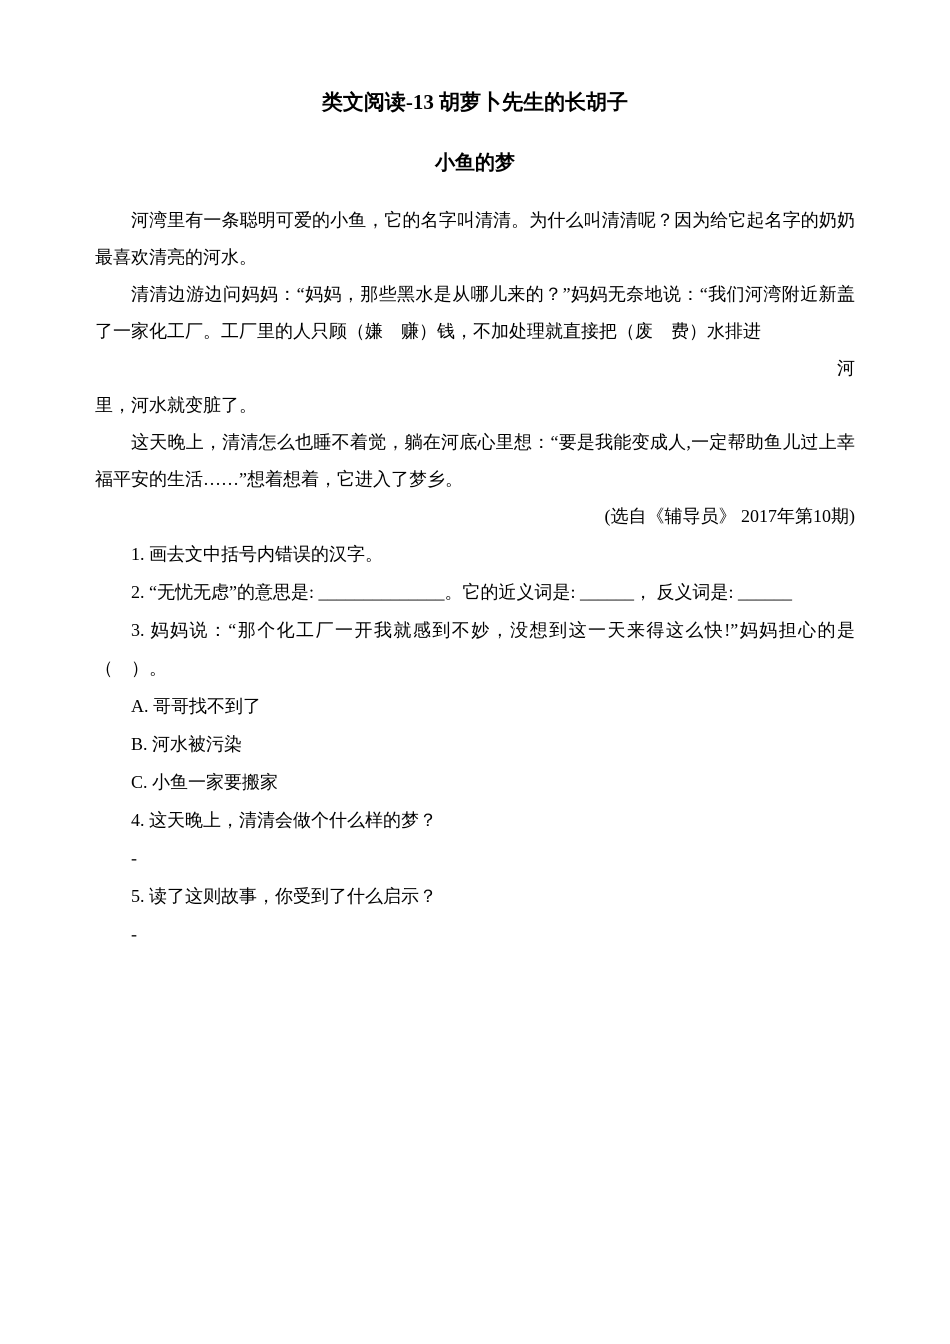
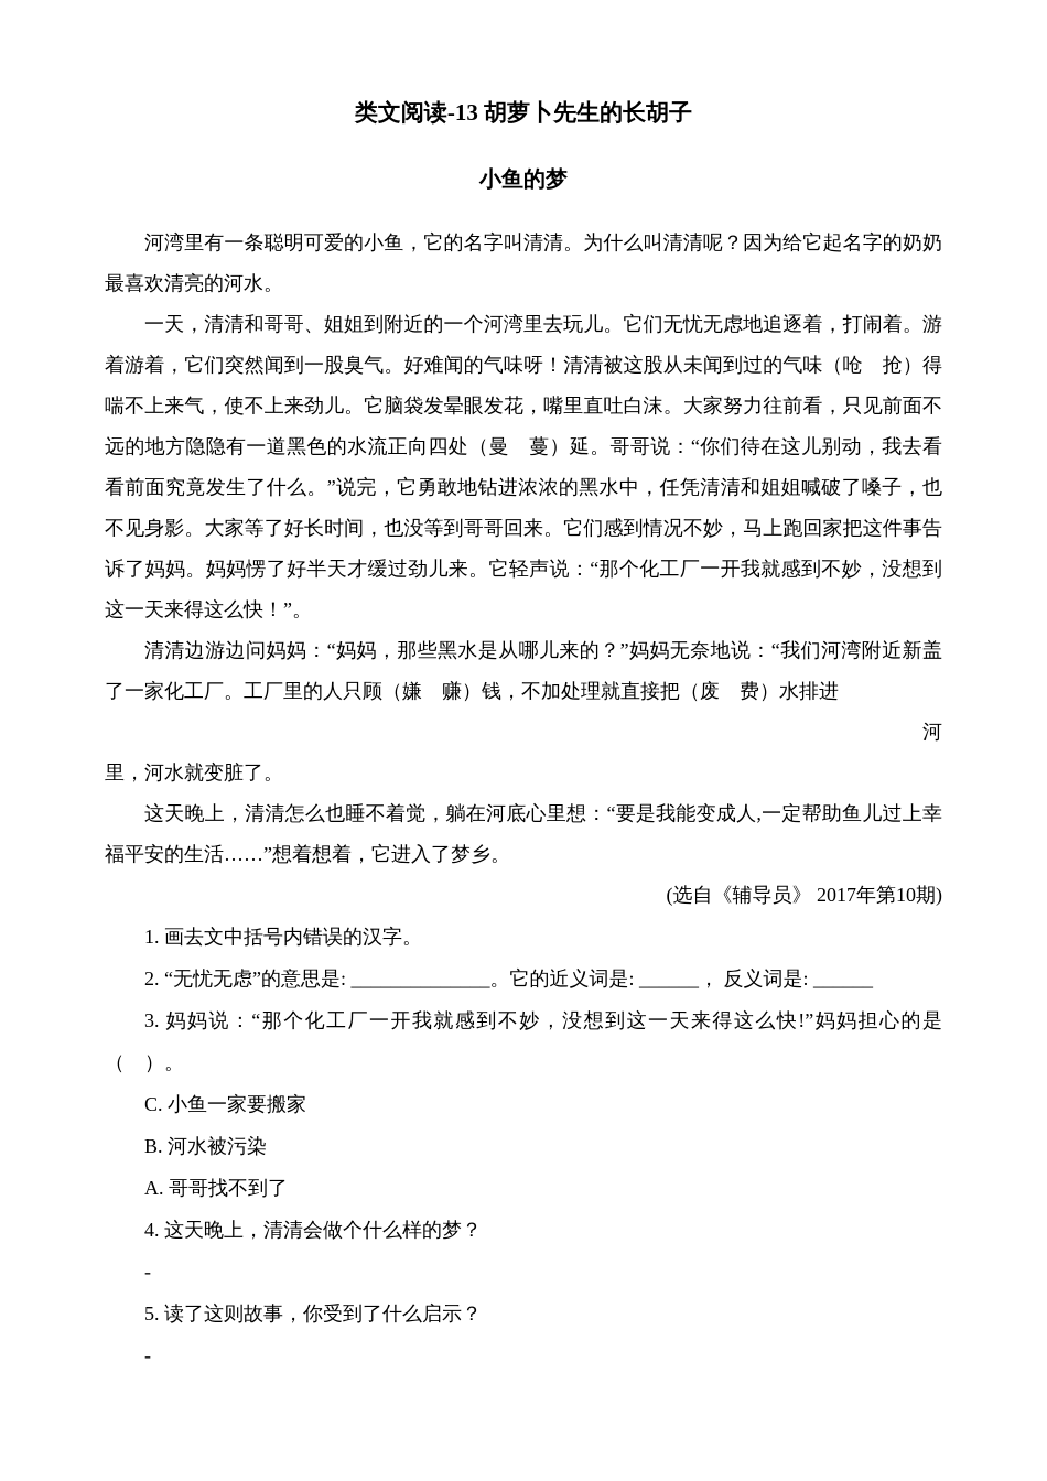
  类文阅读-13 胡萝卜先生的长胡子
  小鱼的梦
  河湾里有一条聪明可爱的小鱼，它的名字叫清清。为什么叫清清呢？因为给它起名字的奶奶最喜欢清亮的河水。
+ 一天，清清和哥哥、姐姐到附近的一个河湾里去玩儿。它们无忧无虑地追逐着，打闹着。游着游着，它们突然闻到一股臭气。好难闻的气味呀！清清被这股从未闻到过的气味（呛 抢）得喘不上来气，使不上来劲儿。它脑袋发晕眼发花，嘴里直吐白沫。大家努力往前看，只见前面不远的地方隐隐有一道黑色的水流正向四处（曼 蔓）延。哥哥说：“你们待在这儿别动，我去看看前面究竟发生了什么。”说完，它勇敢地钻进浓浓的黑水中，任凭清清和姐姐喊破了嗓子，也不见身影。大家等了好长时间，也没等到哥哥回来。它们感到情况不妙，马上跑回家把这件事告诉了妈妈。妈妈愣了好半天才缓过劲儿来。它轻声说：“那个化工厂一开我就感到不妙，没想到这一天来得这么快！”。
  清清边游边问妈妈：“妈妈，那些黑水是从哪儿来的？”妈妈无奈地说：“我们河湾附近新盖了一家化工厂。工厂里的人只顾（嫌 赚）钱，不加处理就直接把（废 费）水排进
  河
  里，河水就变脏了。
  这天晚上，清清怎么也睡不着觉，躺在河底心里想：“要是我能变成人,一定帮助鱼儿过上幸福平安的生活……”想着想着，它进入了梦乡。
  (选自《辅导员》 2017年第10期)
  1. 画去文中括号内错误的汉字。
  2. “无忧无虑”的意思是: ______________。它的近义词是: ______， 反义词是: ______
  3. 妈妈说：“那个化工厂一开我就感到不妙，没想到这一天来得这么快!”妈妈担心的是（ ）。
- A. 哥哥找不到了
+ C. 小鱼一家要搬家
  B. 河水被污染
- C. 小鱼一家要搬家
+ A. 哥哥找不到了
  4. 这天晚上，清清会做个什么样的梦？
  -
  5. 读了这则故事，你受到了什么启示？
  -
